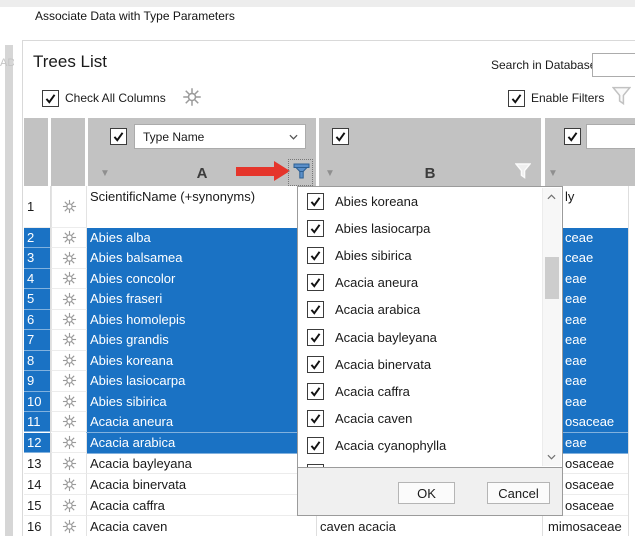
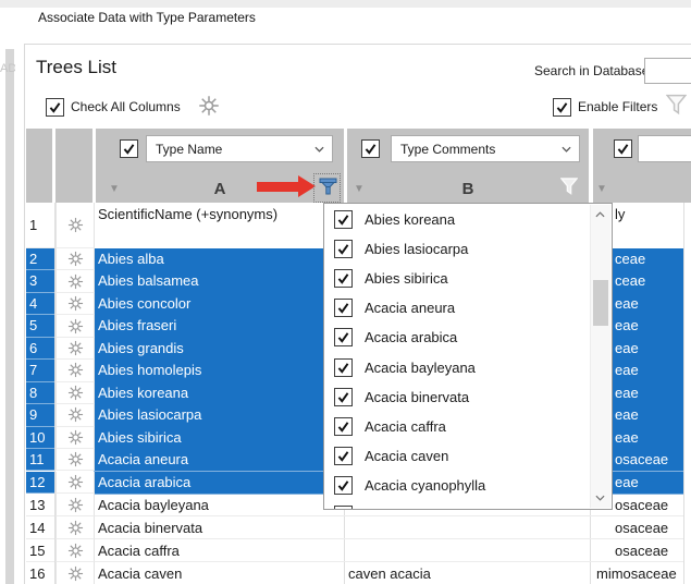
  Associate Data with Type Parameters
  AD
  Trees List
  Search in Databas
  Check All Columns
  Enable Filters
  Type Name
  ▼
  A
+ Type Comments
  ▼
  B
  ▼
  1
  ScientificName (+synonyms)
  ly
  2
  Abies alba
  ceae
  3
  Abies balsamea
  ceae
  4
  Abies concolor
  eae
  5
  Abies fraseri
  eae
  6
- Abies homolepis
+ Abies grandis
  eae
  7
- Abies grandis
+ Abies homolepis
  eae
  8
  Abies koreana
  eae
  9
  Abies lasiocarpa
  eae
  10
  Abies sibirica
  eae
  11
  Acacia aneura
  osaceae
  12
  Acacia arabica
  eae
  13
  Acacia bayleyana
  osaceae
  14
  Acacia binervata
  osaceae
  15
  Acacia caffra
  osaceae
  16
  Acacia caven
  caven acacia
  mimosaceae
  Abies koreana
  Abies lasiocarpa
  Abies sibirica
  Acacia aneura
  Acacia arabica
  Acacia bayleyana
  Acacia binervata
  Acacia caffra
  Acacia caven
  Acacia cyanophylla
- OK
- Cancel
